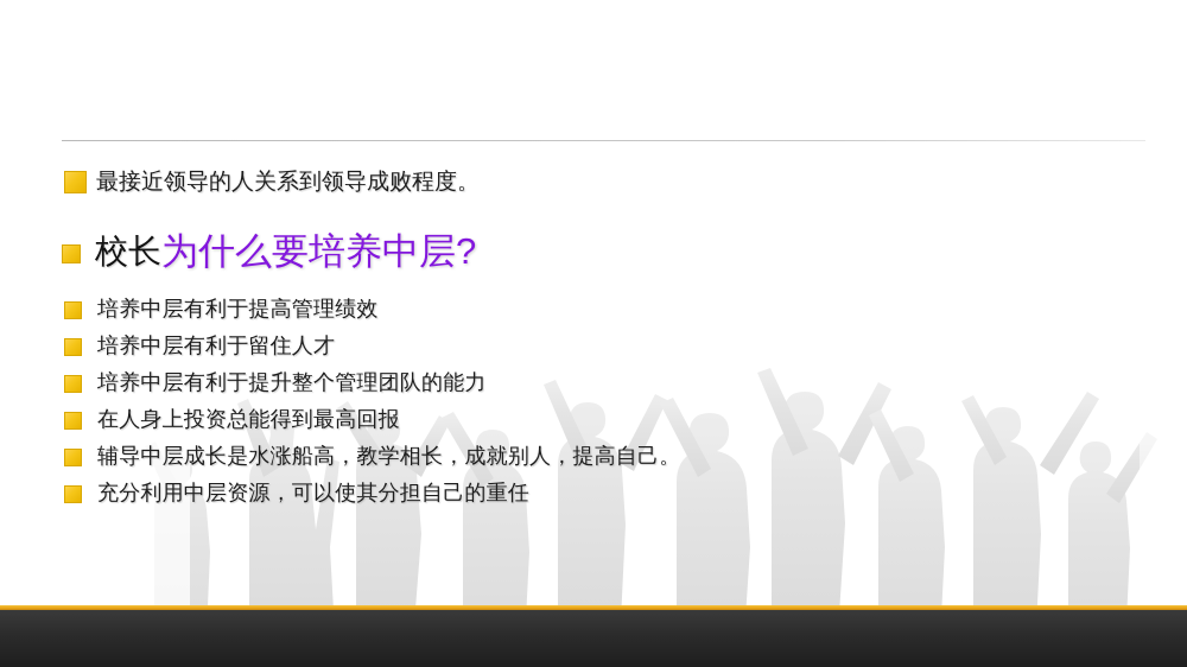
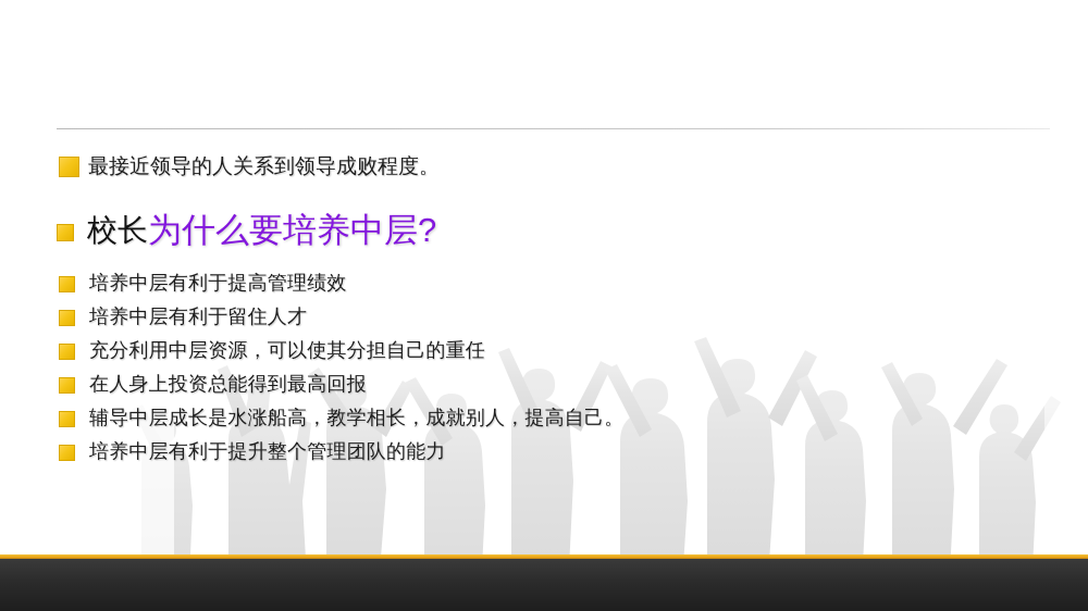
  最接近领导的人关系到领导成败程度。
  校长
  为什么要培养中层?
  培养中层有利于提高管理绩效
  培养中层有利于留住人才
- 培养中层有利于提升整个管理团队的能力
+ 充分利用中层资源，可以使其分担自己的重任
  在人身上投资总能得到最高回报
  辅导中层成长是水涨船高，教学相长，成就别人，提高自己。
- 充分利用中层资源，可以使其分担自己的重任
+ 培养中层有利于提升整个管理团队的能力
